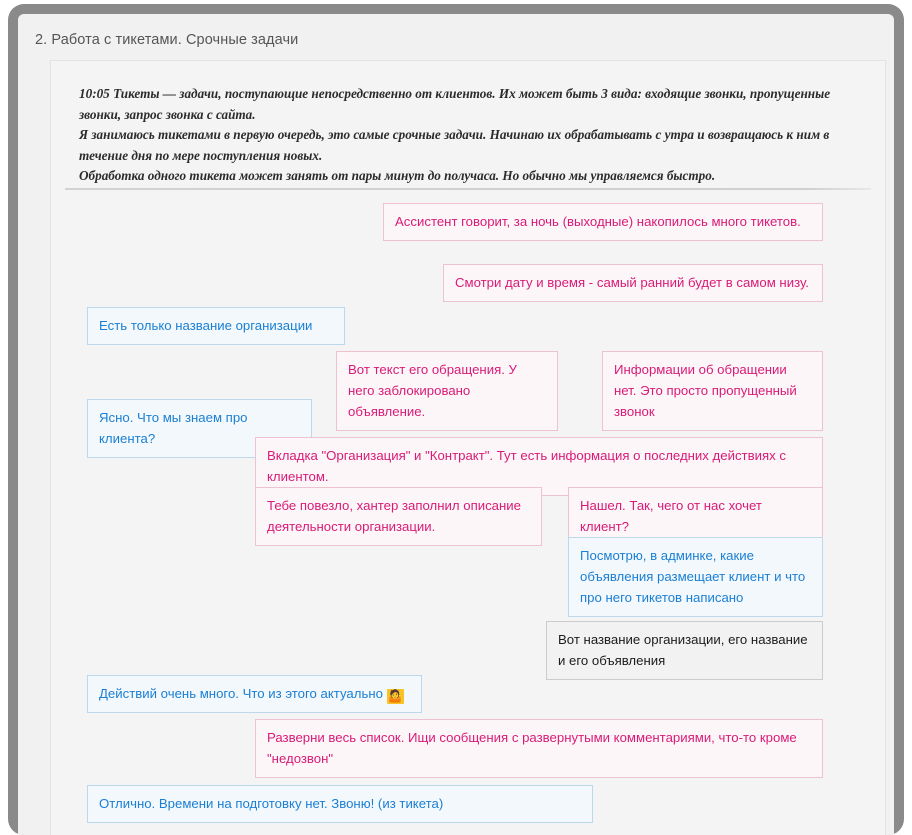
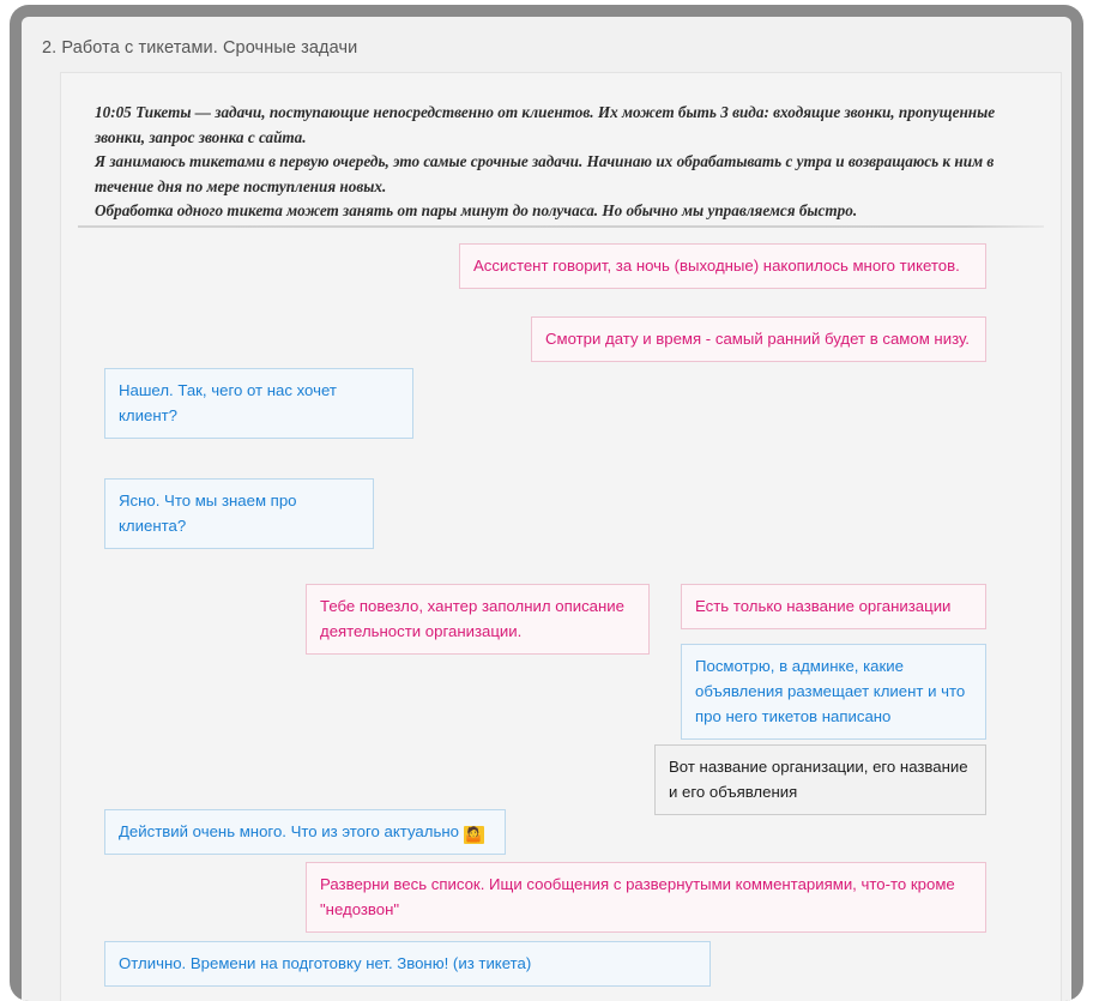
  2. Работа с тикетами. Срочные задачи
  10:05 Тикеты — задачи, поступающие непосредственно от клиентов. Их может быть 3 вида: входящие звонки, пропущенные звонки, запрос звонка с сайта.
  Я занимаюсь тикетами в первую очередь, это самые срочные задачи. Начинаю их обрабатывать с утра и возвращаюсь к ним в течение дня по мере поступления новых.
  Обработка одного тикета может занять от пары минут до получаса. Но обычно мы управляемся быстро.
  Ассистент говорит, за ночь (выходные) накопилось много тикетов.
  Смотри дату и время - самый ранний будет в самом низу.
- Есть только название организации
+ Нашел. Так, чего от нас хочет клиент?
- Вот текст его обращения. У него заблокировано объявление.
- Информации об обращении нет. Это просто пропущенный звонок
  Ясно. Что мы знаем про клиента?
- Вкладка "Организация" и "Контракт". Тут есть информация о последних действиях с клиентом.
  Тебе повезло, хантер заполнил описание деятельности организации.
- Нашел. Так, чего от нас хочет клиент?
+ Есть только название организации
  Посмотрю, в админке, какие объявления размещает клиент и что про него тикетов написано
  Вот название организации, его название и его объявления
  Действий очень много. Что из этого актуально 🤷
  Разверни весь список. Ищи сообщения с развернутыми комментариями, что-то кроме "недозвон"
  Отлично. Времени на подготовку нет. Звоню! (из тикета)
